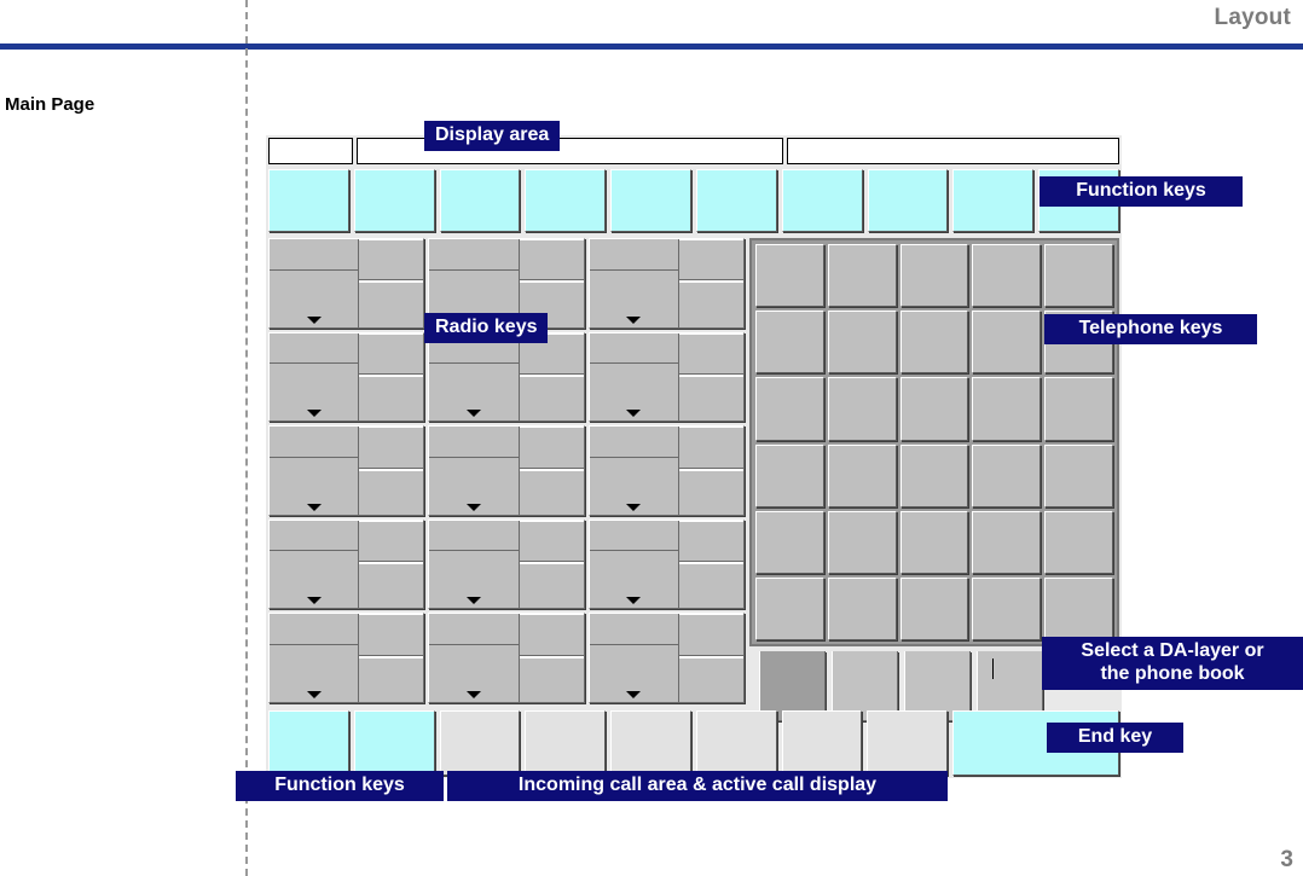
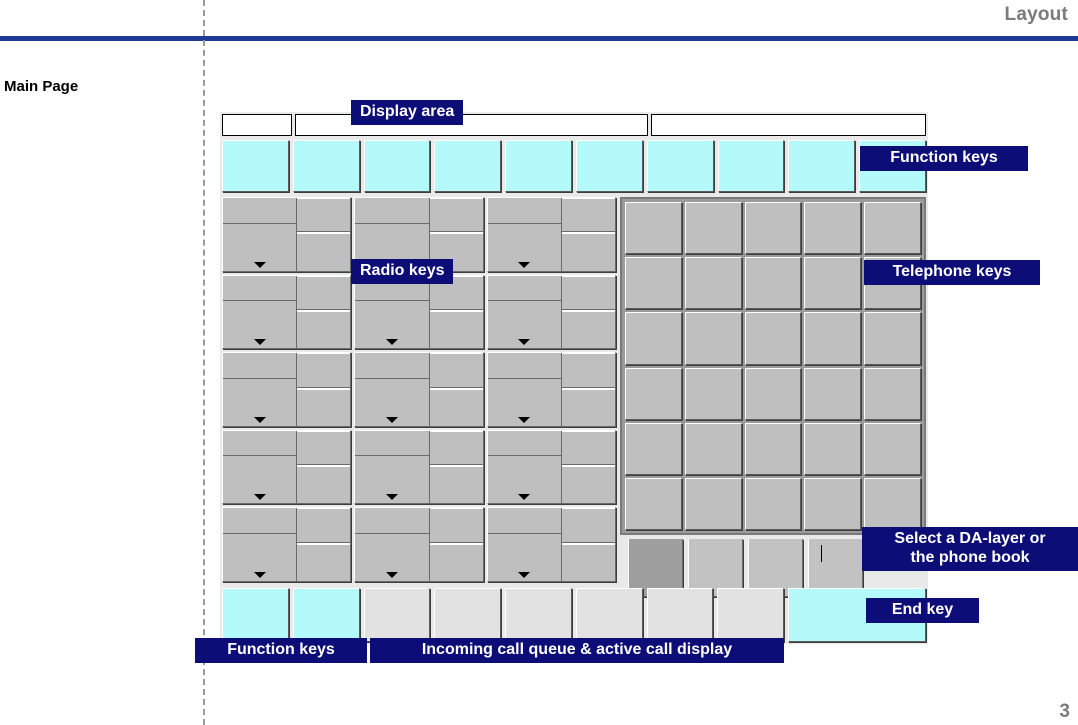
  Layout
  Main Page
  3
  Display area
  Function keys
  Radio keys
  Telephone keys
  Select a DA-layer or
  the phone book
  End key
  Function keys
- Incoming call area & active call display
+ Incoming call queue & active call display
